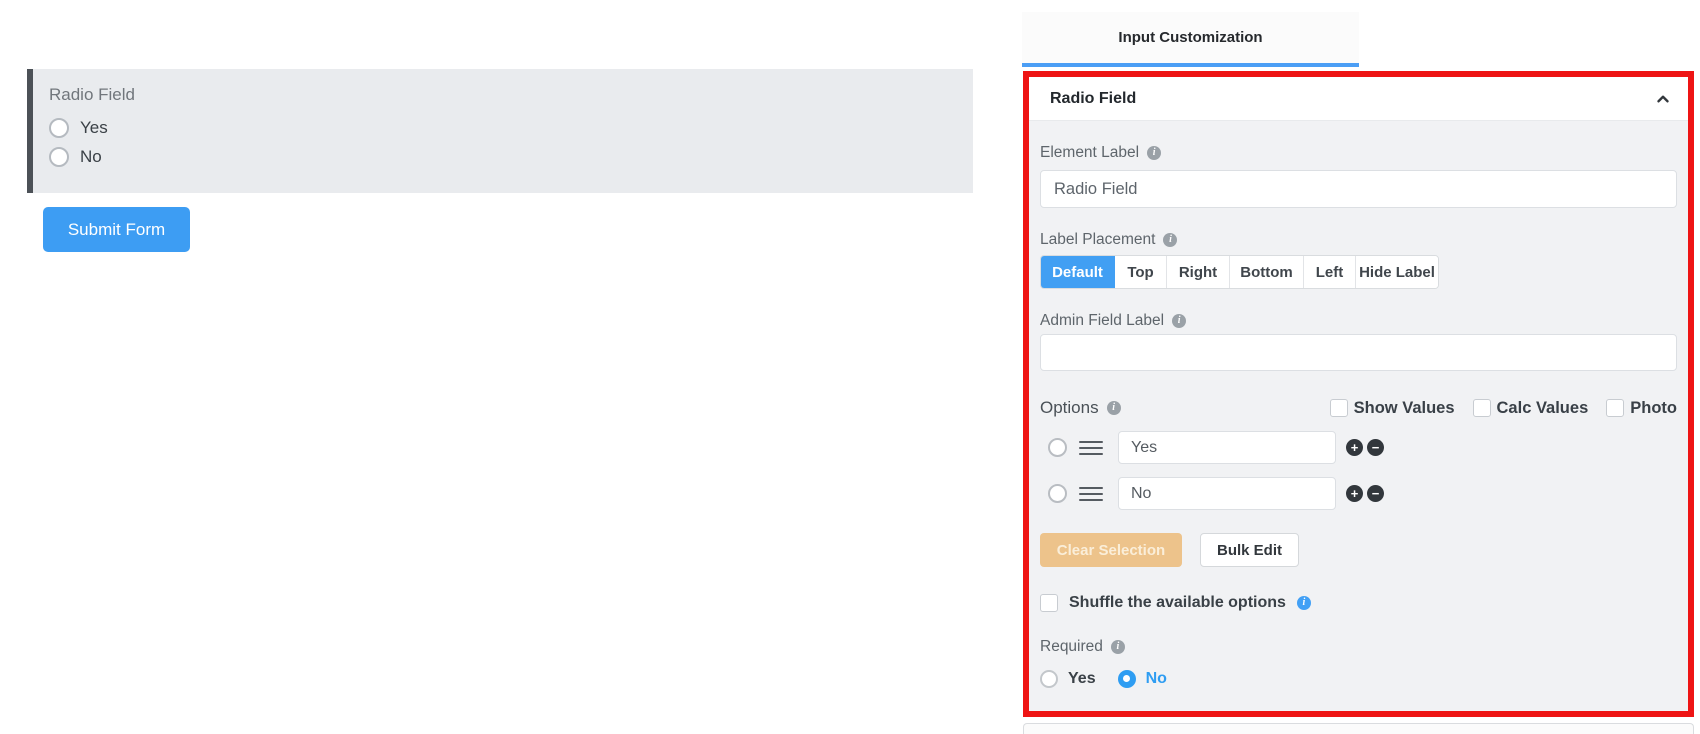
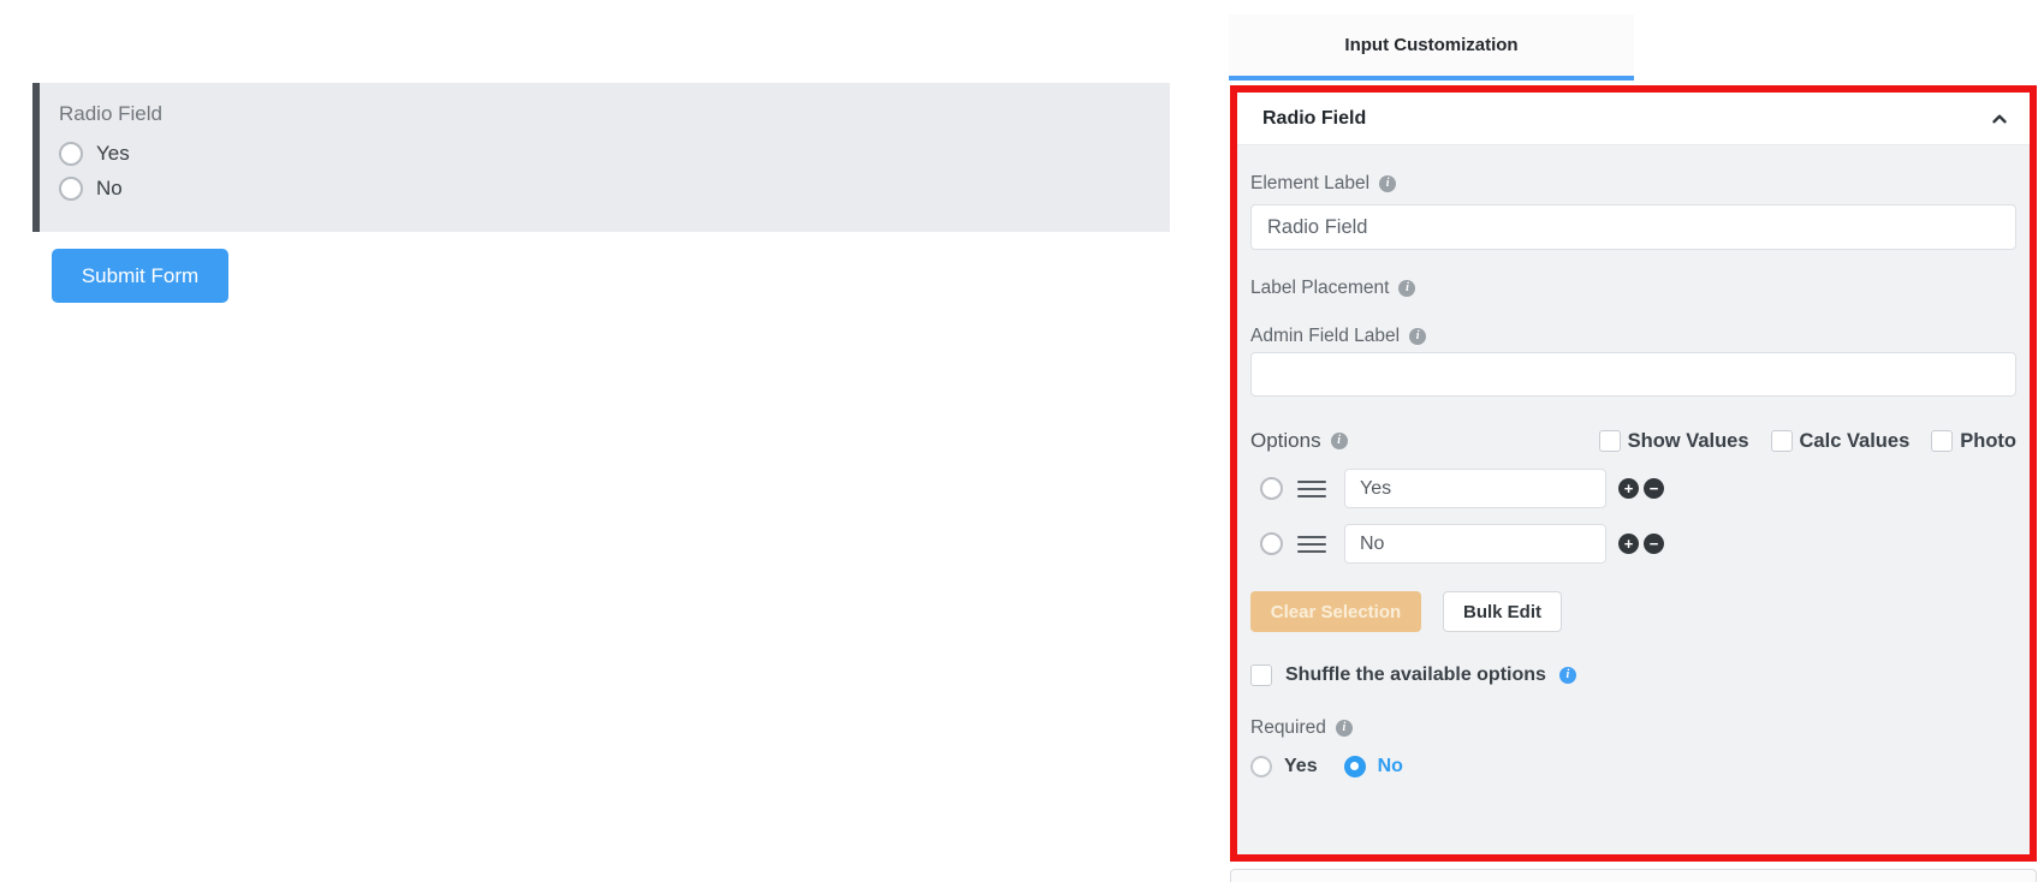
  Radio Field
  Yes
  No
  Submit Form
  Input Customization
  Radio Field
  Element Label
  i
  Radio Field
  Label Placement
  i
- Default
- Top
- Right
- Bottom
- Left
- Hide Label
  Admin Field Label
  i
  Options
  i
  Show Values
  Calc Values
  Photo
  Yes
  +
  −
  No
  +
  −
  Clear Selection
  Bulk Edit
  Shuffle the available options
  i
  Required
  i
  Yes
  No
